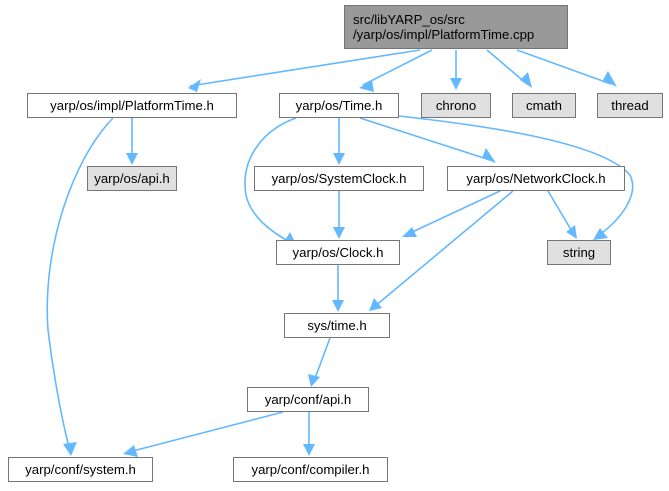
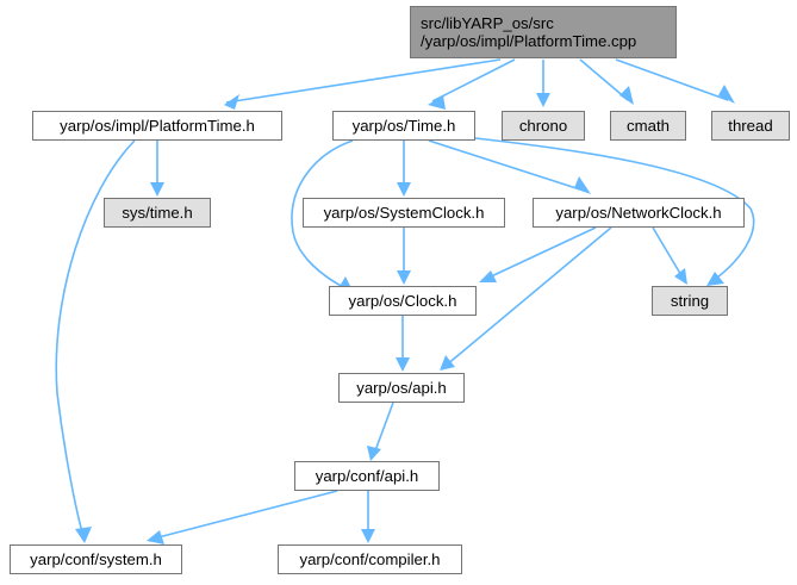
  src/libYARP_os/src
  /yarp/os/impl/PlatformTime.cpp
  yarp/os/impl/PlatformTime.h
  yarp/os/Time.h
  chrono
  cmath
  thread
- yarp/os/api.h
+ sys/time.h
  yarp/os/SystemClock.h
  yarp/os/NetworkClock.h
  yarp/os/Clock.h
  string
- sys/time.h
+ yarp/os/api.h
  yarp/conf/api.h
  yarp/conf/system.h
  yarp/conf/compiler.h
